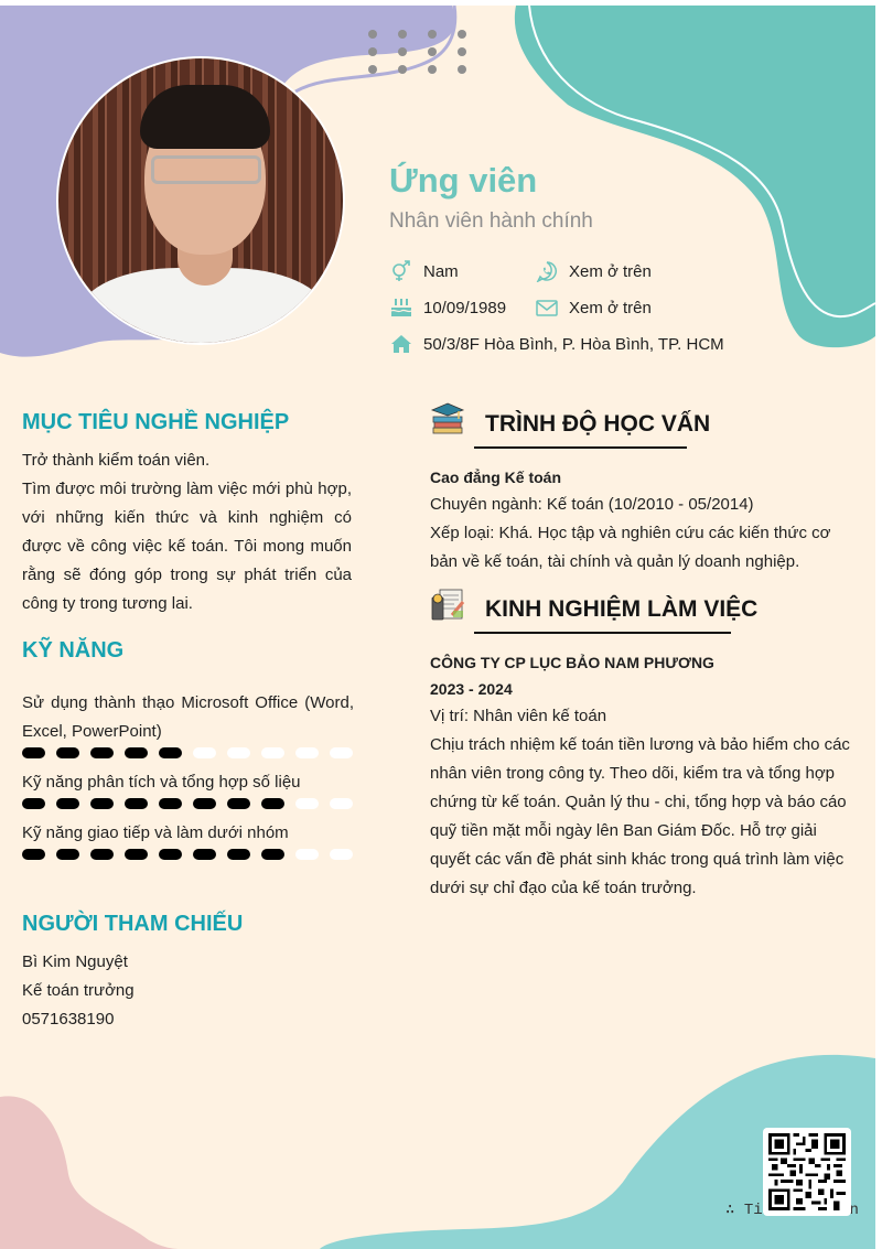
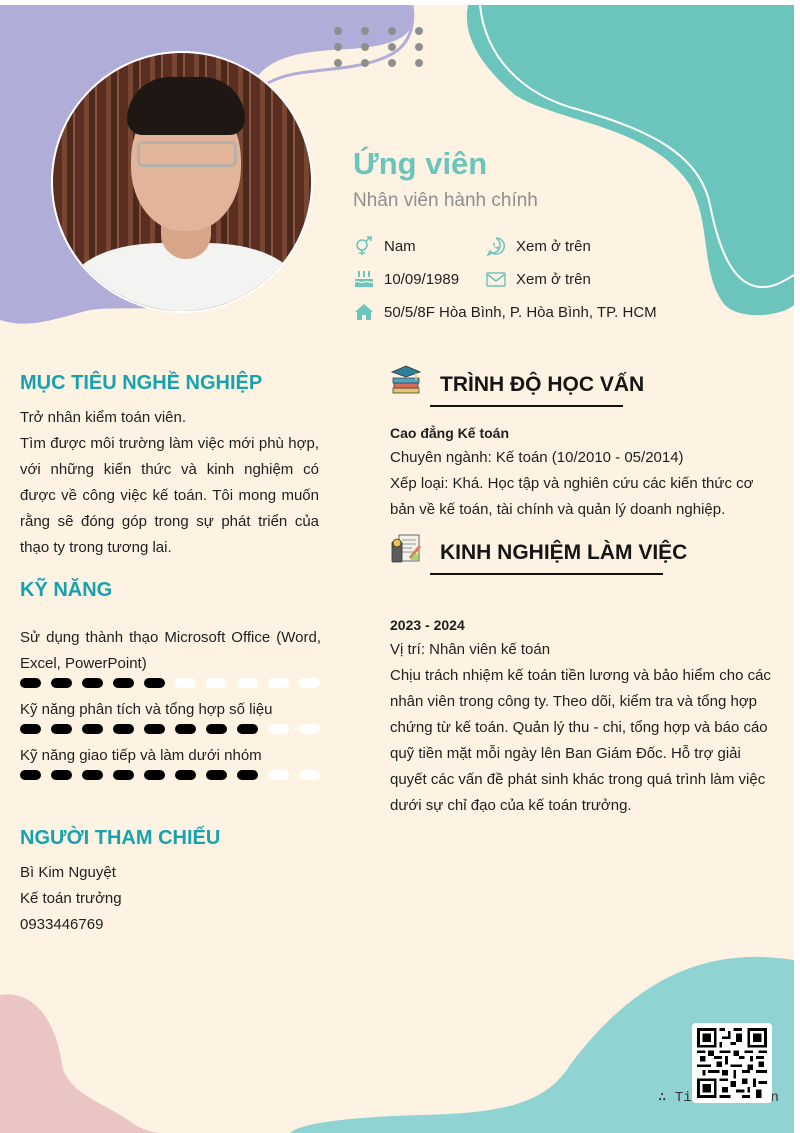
  Ứng viên
  Nhân viên hành chính
  Nam
  Xem ở trên
  10/09/1989
  Xem ở trên
- 50/3/8F Hòa Bình, P. Hòa Bình, TP. HCM
+ 50/5/8F Hòa Bình, P. Hòa Bình, TP. HCM
  MỤC TIÊU NGHỀ NGHIỆP
- Trở thành kiểm toán viên.
+ Trở nhân kiểm toán viên.
- Tìm được môi trường làm việc mới phù hợp, với những kiến thức và kinh nghiệm có được về công việc kế toán. Tôi mong muốn rằng sẽ đóng góp trong sự phát triển của công ty trong tương lai.
+ Tìm được môi trường làm việc mới phù hợp, với những kiến thức và kinh nghiệm có được về công việc kế toán. Tôi mong muốn rằng sẽ đóng góp trong sự phát triển của thạo ty trong tương lai.
  KỸ NĂNG
  Sử dụng thành thạo Microsoft Office (Word, Excel, PowerPoint)
  Kỹ năng phân tích và tổng hợp số liệu
  Kỹ năng giao tiếp và làm dưới nhóm
  NGƯỜI THAM CHIẾU
  Bì Kim Nguyệt
  Kế toán trưởng
- 0571638190
+ 0933446769
  TRÌNH ĐỘ HỌC VẤN
  Cao đẳng Kế toán
  Chuyên ngành: Kế toán (10/2010 - 05/2014)
  Xếp loại: Khá. Học tập và nghiên cứu các kiến thức cơ bản về kế toán, tài chính và quản lý doanh nghiệp.
  KINH NGHIỆM LÀM VIỆC
- CÔNG TY CP LỤC BẢO NAM PHƯƠNG
  2023 - 2024
  Vị trí: Nhân viên kế toán
  Chịu trách nhiệm kế toán tiền lương và bảo hiểm cho các nhân viên trong công ty. Theo dõi, kiểm tra và tổng hợp chứng từ kế toán. Quản lý thu - chi, tổng hợp và báo cáo quỹ tiền mặt mỗi ngày lên Ban Giám Đốc. Hỗ trợ giải quyết các vấn đề phát sinh khác trong quá trình làm việc dưới sự chỉ đạo của kế toán trưởng.
